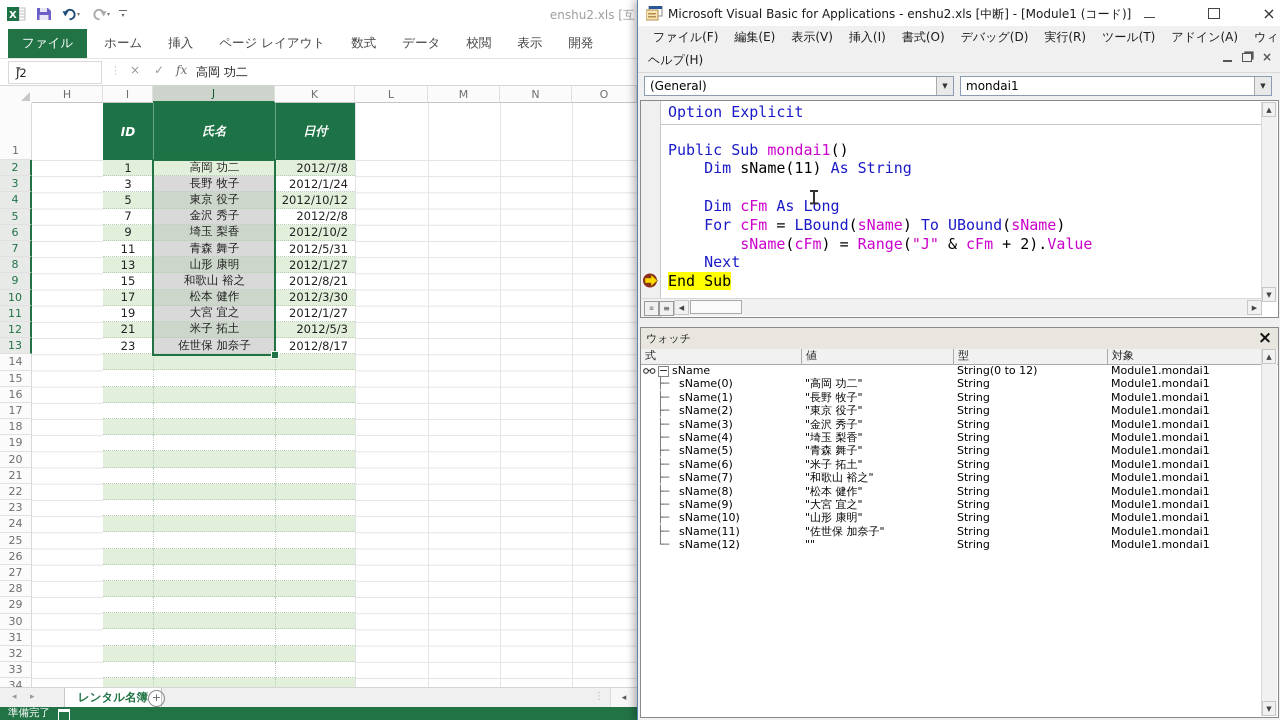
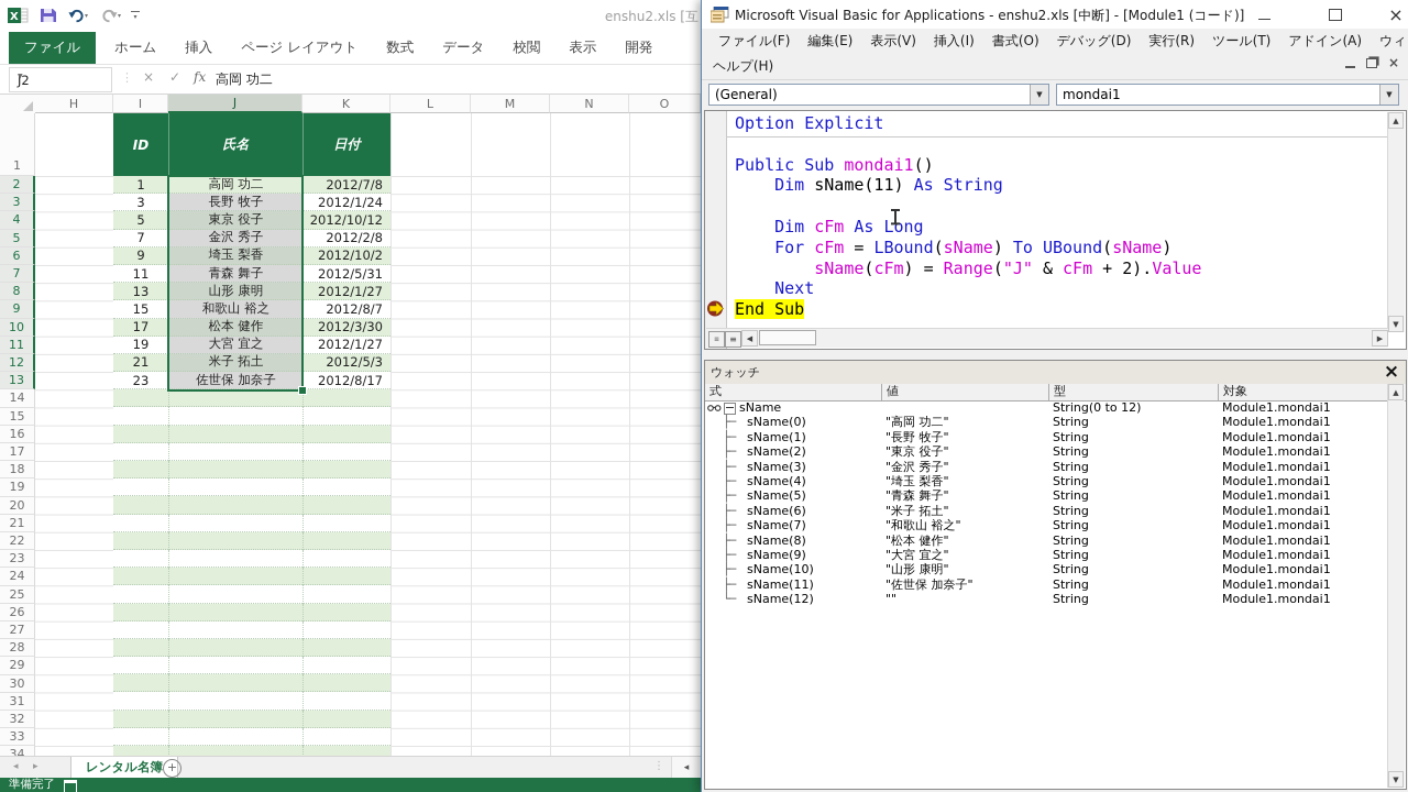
  X
  enshu2.xls [互
  ファイル
  ホーム
  挿入
  ページ レイアウト
  数式
  データ
  校閲
  表示
  開発
  J2
  ⋮
  ×
  ✓
  fx
  高岡 功二
  H
  I
  J
  K
  L
  M
  N
  O
  1
  2
  3
  4
  5
  6
  7
  8
  9
  10
  11
  12
  13
  14
  15
  16
  17
  18
  19
  20
  21
  22
  23
  24
  25
  26
  27
  28
  29
  30
  31
  32
  33
  34
  ID
  氏名
  日付
  1
  高岡 功二
  2012/7/8
  3
  長野 牧子
  2012/1/24
  5
  東京 役子
  2012/10/12
  7
  金沢 秀子
  2012/2/8
  9
  埼玉 梨香
  2012/10/2
  11
  青森 舞子
  2012/5/31
  13
  山形 康明
  2012/1/27
  15
  和歌山 裕之
- 2012/8/21
+ 2012/8/7
  17
  松本 健作
  2012/3/30
  19
  大宮 宜之
  2012/1/27
  21
  米子 拓土
  2012/5/3
  23
  佐世保 加奈子
  2012/8/17
  ◂
  ▸
  レンタル名簿
  +
  ⋮
  ◂
  準備完了
  Microsoft Visual Basic for Applications - enshu2.xls [中断] - [Module1 (コード)]
  ×
  ファイル(F)
  編集(E)
  表示(V)
  挿入(I)
  書式(O)
  デバッグ(D)
  実行(R)
  ツール(T)
  アドイン(A)
  ヘルプ(H)
  ×
  (General)
  ▼
  mondai1
  ▼
  Option Explicit
  Public Sub mondai1()
  Dim sName(11) As String
  Dim cFm As Long
  For cFm = LBound(sName) To UBound(sName)
  sName(cFm) = Range("J" & cFm + 2).Value
  Next
  End Sub
  ▲
  ▼
  ≡
  ◀
  ▶
  ウォッチ
  ×
  式
  値
  型
  対象
  sName
  String(0 to 12)
  Module1.mondai1
  ├─
  sName(0)
  "高岡 功二"
  String
  Module1.mondai1
  ├─
  sName(1)
  "長野 牧子"
  String
  Module1.mondai1
  ├─
  sName(2)
  "東京 役子"
  String
  Module1.mondai1
  ├─
  sName(3)
  "金沢 秀子"
  String
  Module1.mondai1
  ├─
  sName(4)
  "埼玉 梨香"
  String
  Module1.mondai1
  ├─
  sName(5)
  "青森 舞子"
  String
  Module1.mondai1
  ├─
  sName(6)
  "米子 拓土"
  String
  Module1.mondai1
  ├─
  sName(7)
  "和歌山 裕之"
  String
  Module1.mondai1
  ├─
  sName(8)
  "松本 健作"
  String
  Module1.mondai1
  ├─
  sName(9)
  "大宮 宜之"
  String
  Module1.mondai1
  ├─
  sName(10)
  "山形 康明"
  String
  Module1.mondai1
  ├─
  sName(11)
  "佐世保 加奈子"
  String
  Module1.mondai1
  └─
  sName(12)
  ""
  String
  Module1.mondai1
  ▲
  ▼
